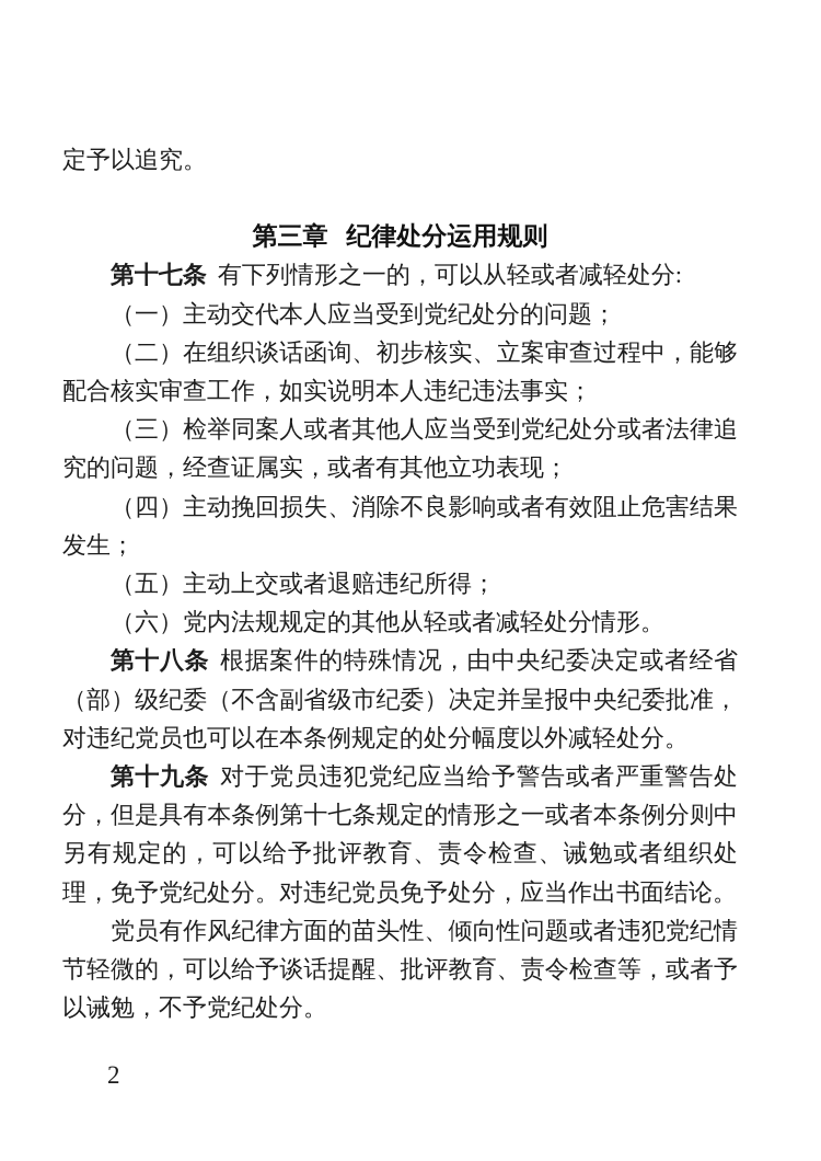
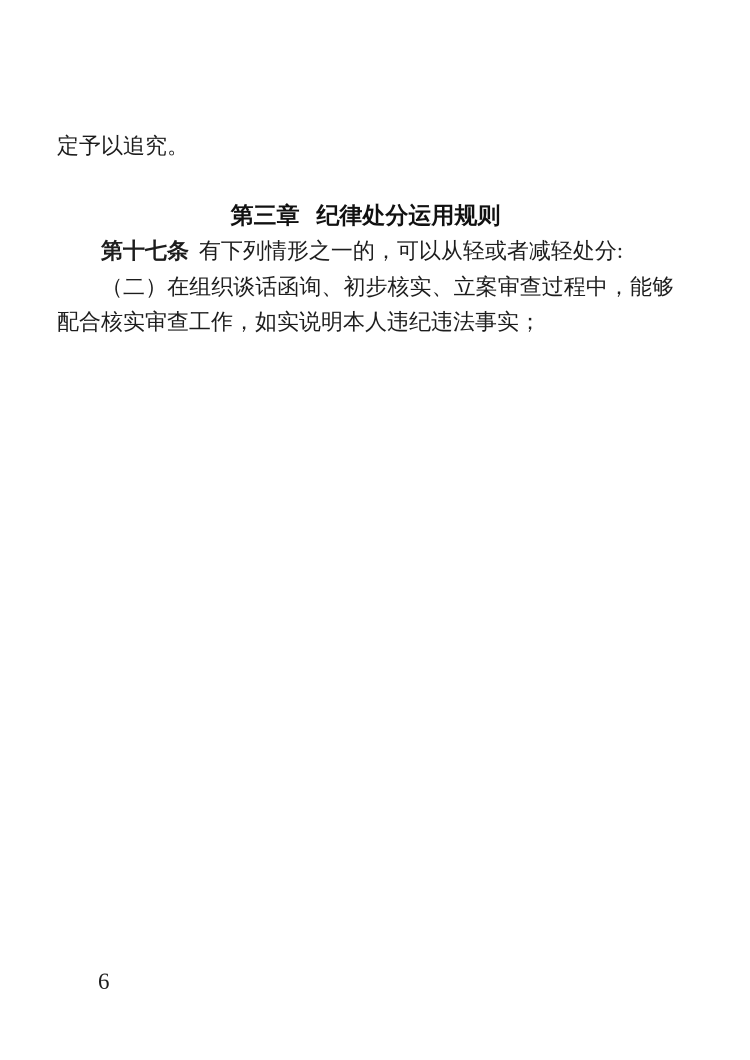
  定予以追究。
  第三章 纪律处分运用规则
  第十七条 有下列情形之一的，可以从轻或者减轻处分:
- （一）主动交代本人应当受到党纪处分的问题；
  （二）在组织谈话函询、初步核实、立案审查过程中，能够配合核实审查工作，如实说明本人违纪违法事实；
- （三）检举同案人或者其他人应当受到党纪处分或者法律追究的问题，经查证属实，或者有其他立功表现；
- （四）主动挽回损失、消除不良影响或者有效阻止危害结果发生；
- （五）主动上交或者退赔违纪所得；
- （六）党内法规规定的其他从轻或者减轻处分情形。
- 第十八条 根据案件的特殊情况，由中央纪委决定或者经省（部）级纪委（不含副省级市纪委）决定并呈报中央纪委批准，对违纪党员也可以在本条例规定的处分幅度以外减轻处分。
- 第十九条 对于党员违犯党纪应当给予警告或者严重警告处分，但是具有本条例第十七条规定的情形之一或者本条例分则中另有规定的，可以给予批评教育、责令检查、诫勉或者组织处理，免予党纪处分。对违纪党员免予处分，应当作出书面结论。
- 党员有作风纪律方面的苗头性、倾向性问题或者违犯党纪情节轻微的，可以给予谈话提醒、批评教育、责令检查等，或者予以诫勉，不予党纪处分。
- 2
+ 6
